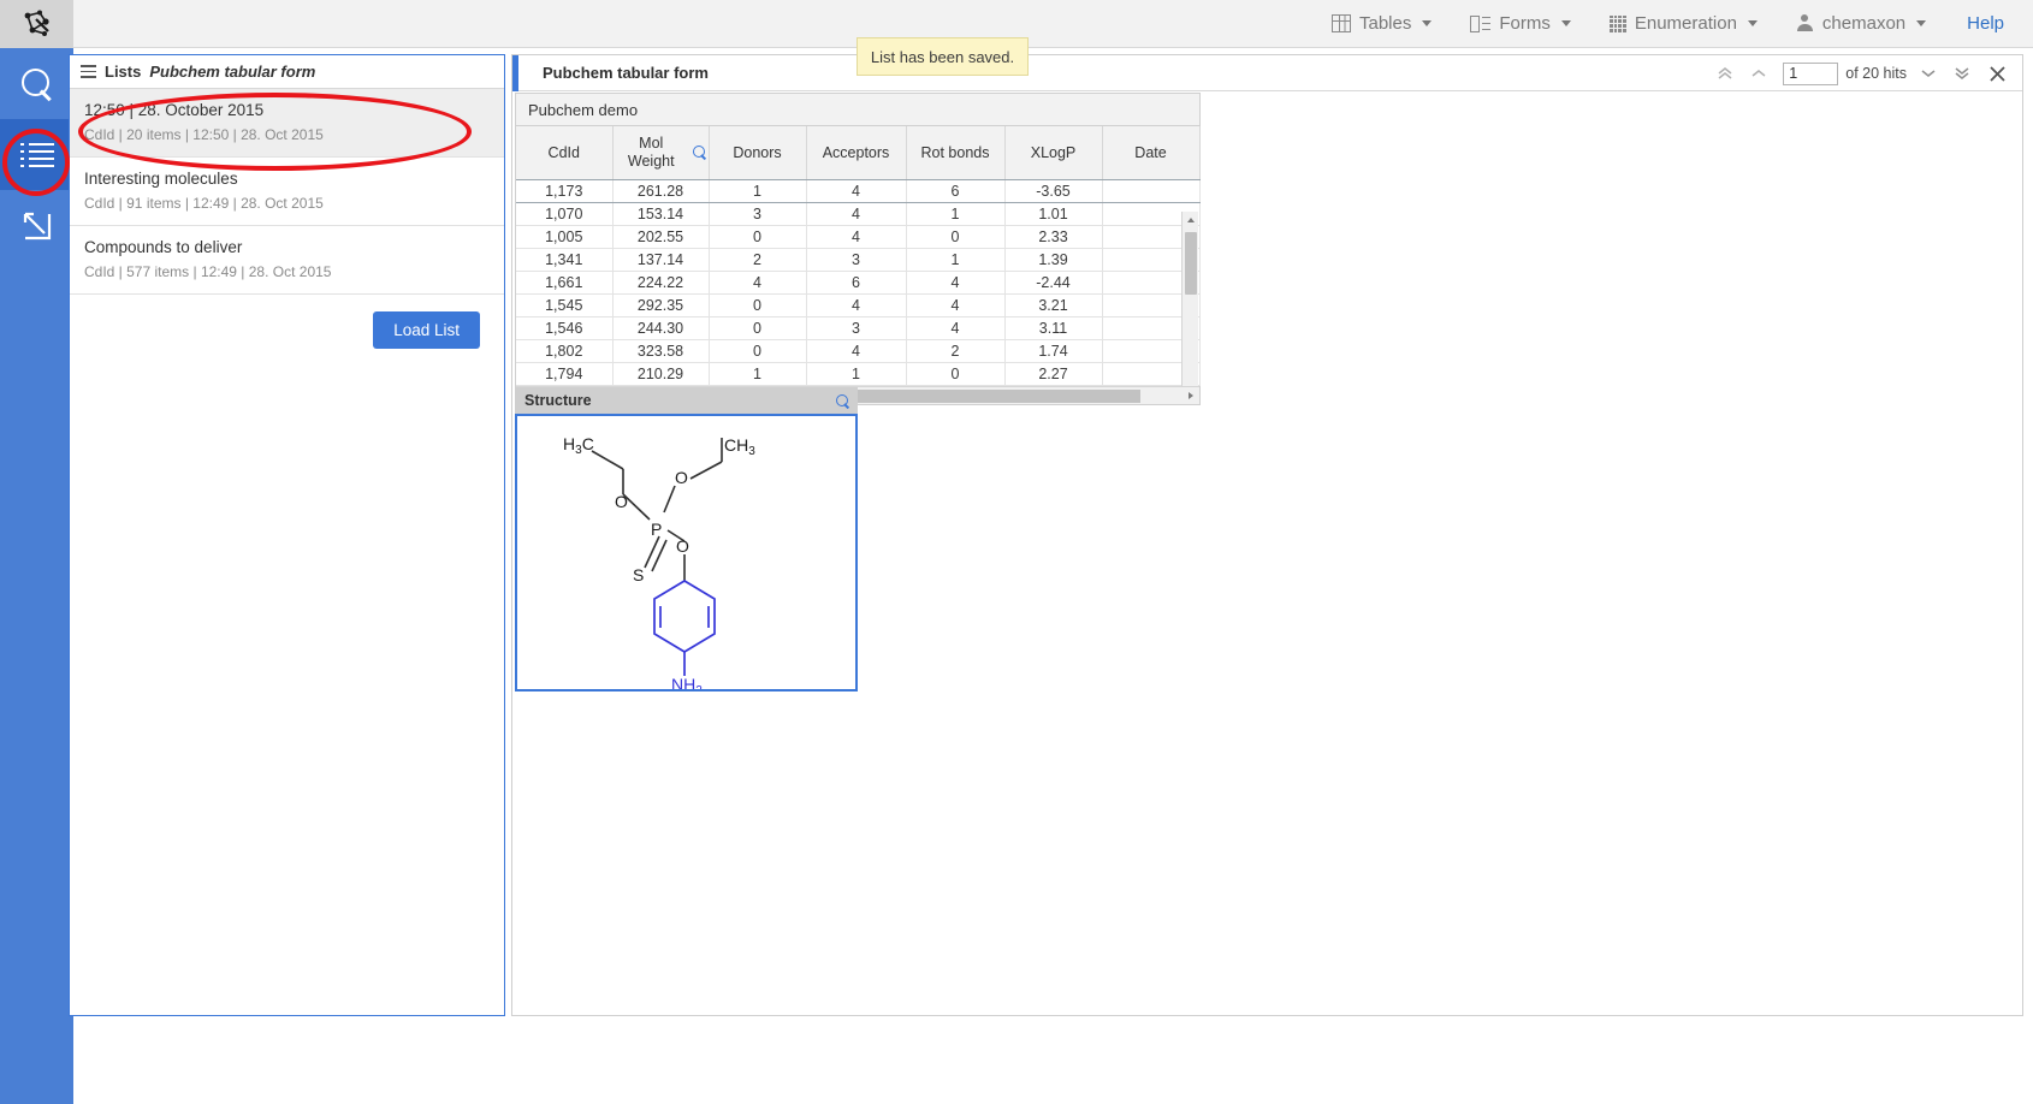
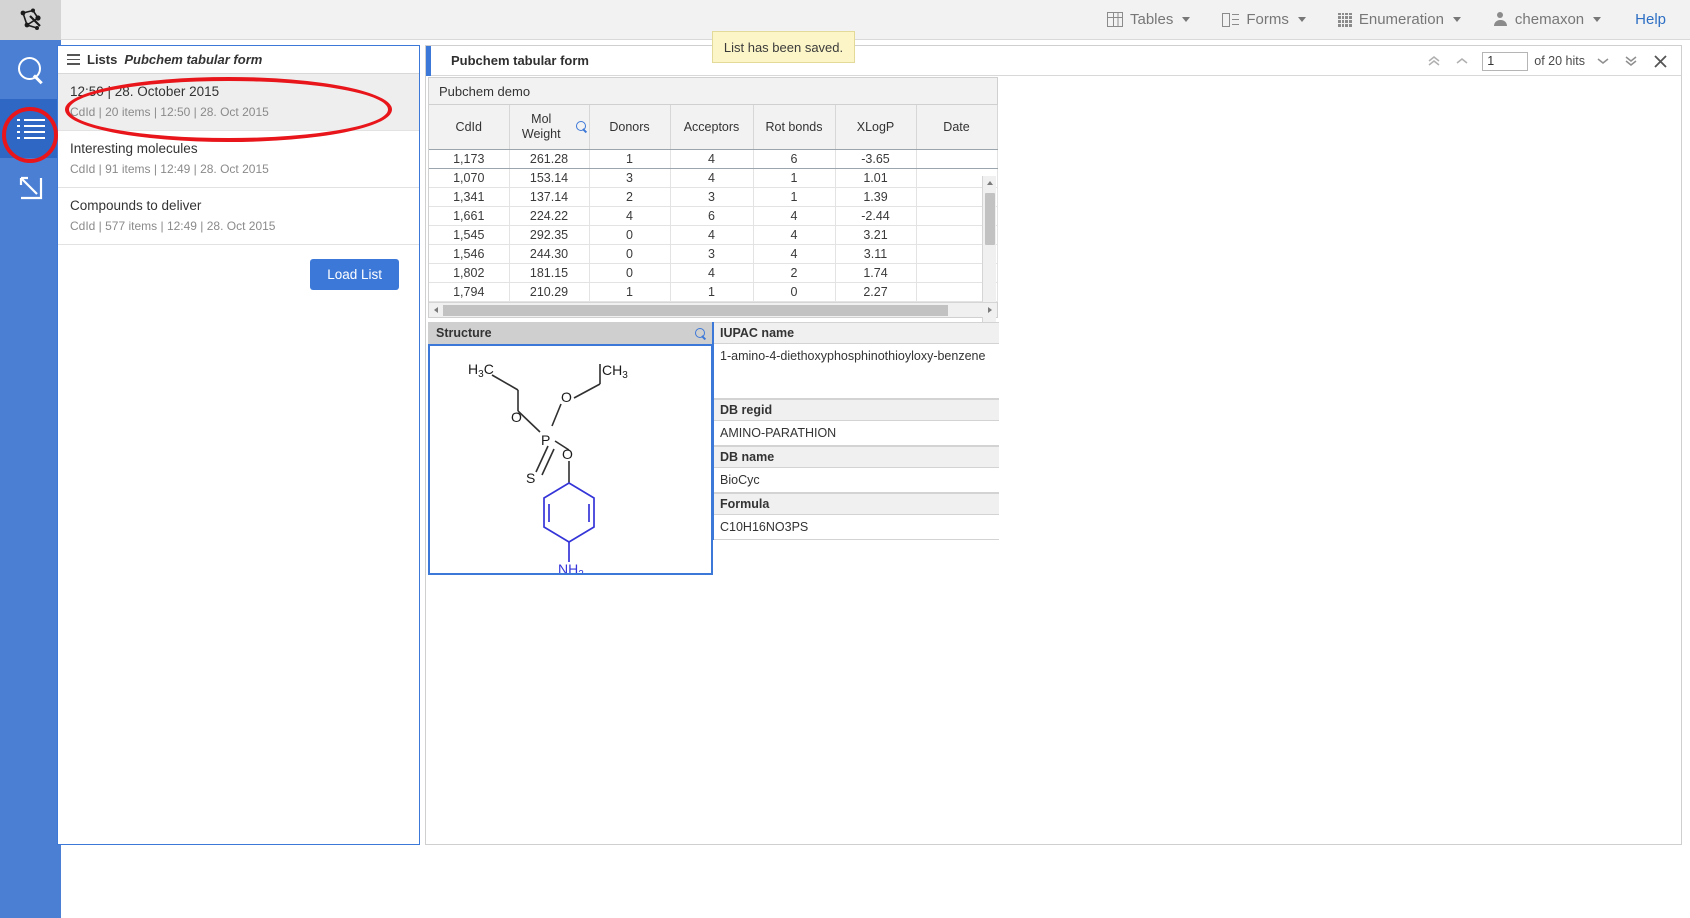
  Tables
  Forms
  Enumeration
  chemaxon
  Help
  Lists
  Pubchem tabular form
  12:50 | 28. October 2015
  CdId | 20 items | 12:50 | 28. Oct 2015
  Interesting molecules
  CdId | 91 items | 12:49 | 28. Oct 2015
  Compounds to deliver
  CdId | 577 items | 12:49 | 28. Oct 2015
  Load List
  Pubchem tabular form
  1
  of 20 hits
  Pubchem demo
  CdId	Mol Weight	Donors	Acceptors	Rot bonds	XLogP	Date
  1,173	261.28	1	4	6	-3.65
  1,070	153.14	3	4	1	1.01
- 1,005	202.55	0	4	0	2.33
  1,341	137.14	2	3	1	1.39
  1,661	224.22	4	6	4	-2.44
  1,545	292.35	0	4	4	3.21
  1,546	244.30	0	3	4	3.11
- 1,802	323.58	0	4	2	1.74
+ 1,802	181.15	0	4	2	1.74
  1,794	210.29	1	1	0	2.27
  Structure
  H3 C
  CH3
  O
  O
  P
  S
  O
+ IUPAC name
+ 1-amino-4-diethoxyphosphinothioyloxy-benzene
+ DB regid
+ AMINO-PARATHION
+ DB name
+ BioCyc
+ Formula
+ C10H16NO3PS
  List has been saved.
